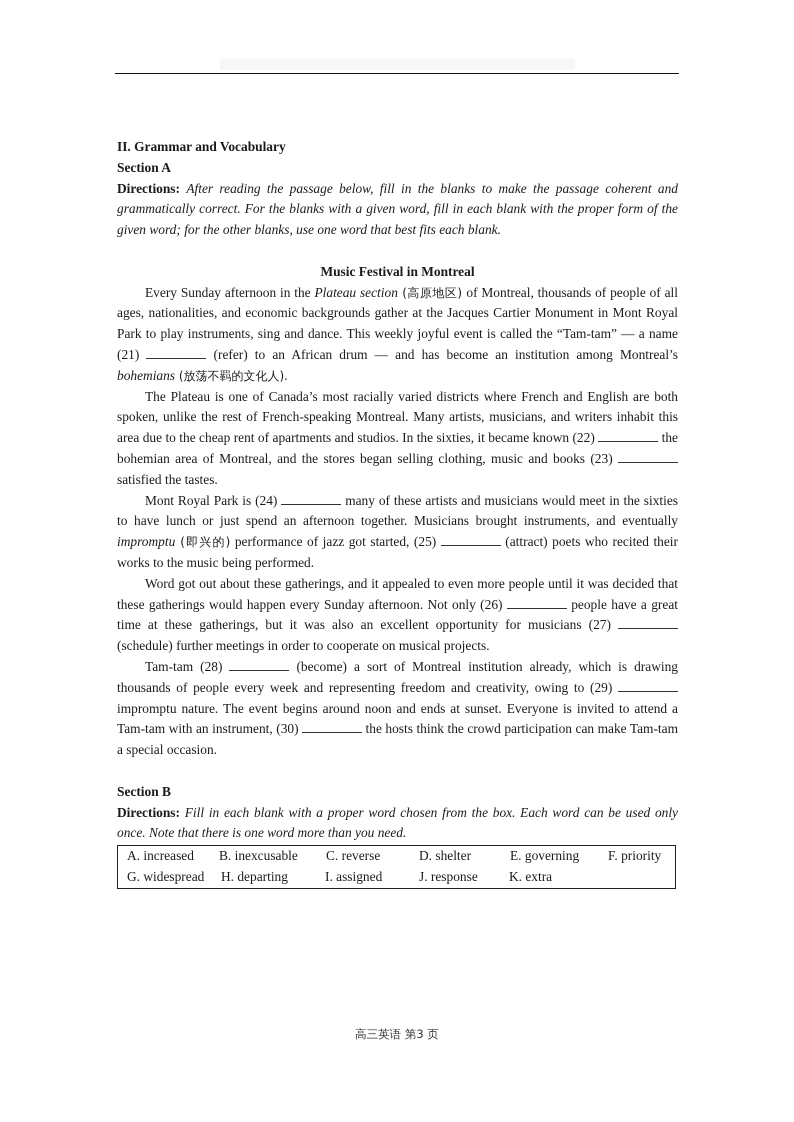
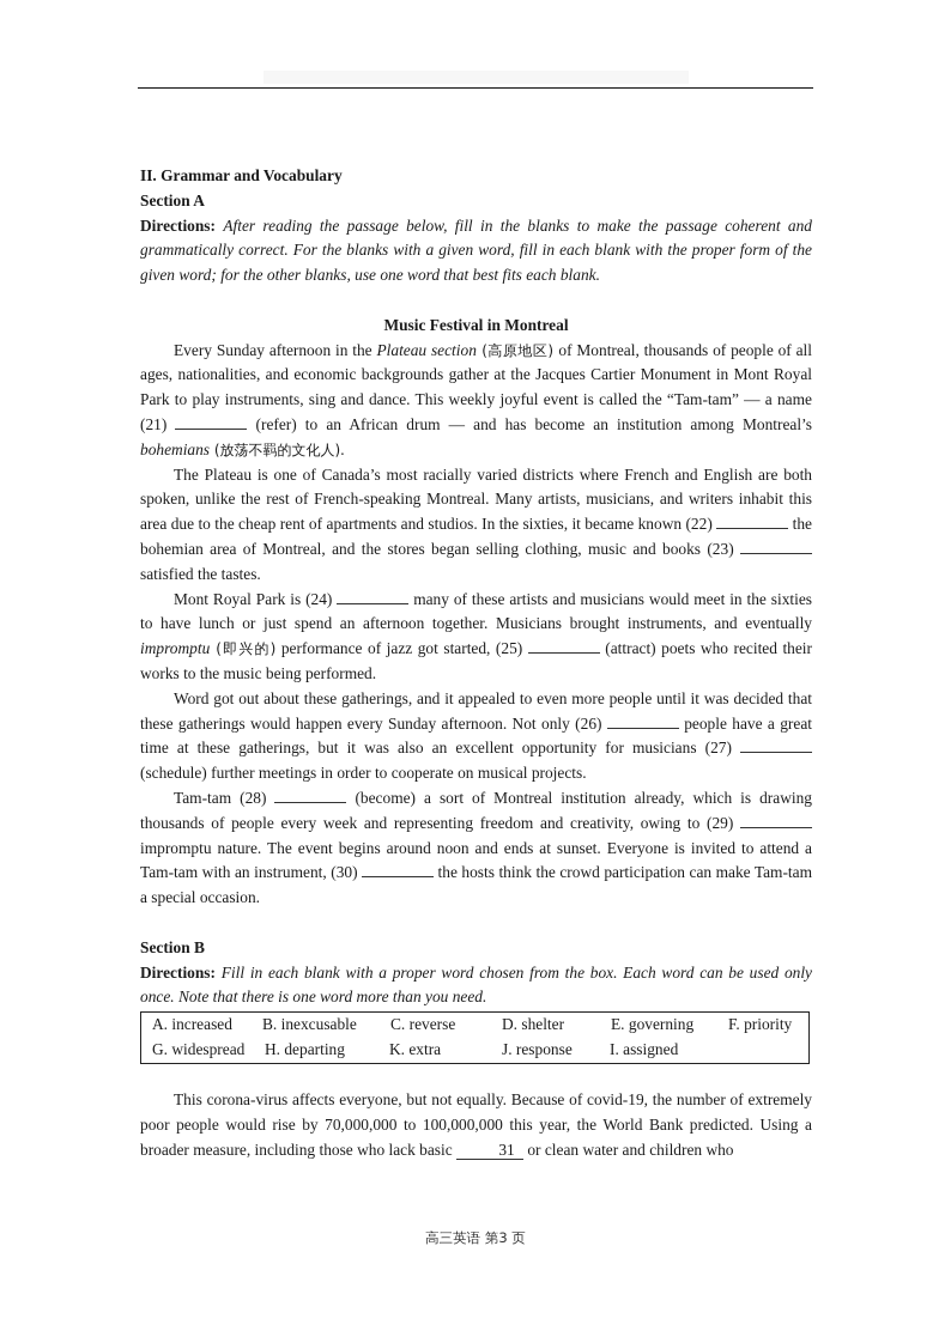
  II. Grammar and Vocabulary
  Section A
  Directions: After reading the passage below, fill in the blanks to make the passage coherent and grammatically correct. For the blanks with a given word, fill in each blank with the proper form of the given word; for the other blanks, use one word that best fits each blank.
  Music Festival in Montreal
  Every Sunday afternoon in the Plateau section (高原地区) of Montreal, thousands of people of all ages, nationalities, and economic backgrounds gather at the Jacques Cartier Monument in Mont Royal Park to play instruments, sing and dance. This weekly joyful event is called the “Tam-tam” — a name (21) (refer) to an African drum — and has become an institution among Montreal’s bohemians (放荡不羁的文化人).
  The Plateau is one of Canada’s most racially varied districts where French and English are both spoken, unlike the rest of French-speaking Montreal. Many artists, musicians, and writers inhabit this area due to the cheap rent of apartments and studios. In the sixties, it became known (22) the bohemian area of Montreal, and the stores began selling clothing, music and books (23) satisfied the tastes.
  Mont Royal Park is (24) many of these artists and musicians would meet in the sixties to have lunch or just spend an afternoon together. Musicians brought instruments, and eventually impromptu (即兴的) performance of jazz got started, (25) (attract) poets who recited their works to the music being performed.
  Word got out about these gatherings, and it appealed to even more people until it was decided that these gatherings would happen every Sunday afternoon. Not only (26) people have a great time at these gatherings, but it was also an excellent opportunity for musicians (27) (schedule) further meetings in order to cooperate on musical projects.
  Tam-tam (28) (become) a sort of Montreal institution already, which is drawing thousands of people every week and representing freedom and creativity, owing to (29) impromptu nature. The event begins around noon and ends at sunset. Everyone is invited to attend a Tam-tam with an instrument, (30) the hosts think the crowd participation can make Tam-tam a special occasion.
  Section B
  Directions: Fill in each blank with a proper word chosen from the box. Each word can be used only once. Note that there is one word more than you need.
  A. increased
  B. inexcusable
  C. reverse
  D. shelter
  E. governing
  F. priority
  G. widespread
  H. departing
- I. assigned
+ K. extra
  J. response
- K. extra
+ I. assigned
+ This corona-virus affects everyone, but not equally. Because of covid-19, the number of extremely poor people would rise by 70,000,000 to 100,000,000 this year, the World Bank predicted. Using a broader measure, including those who lack basic 31 or clean water and children who
  高三英语 第3 页
